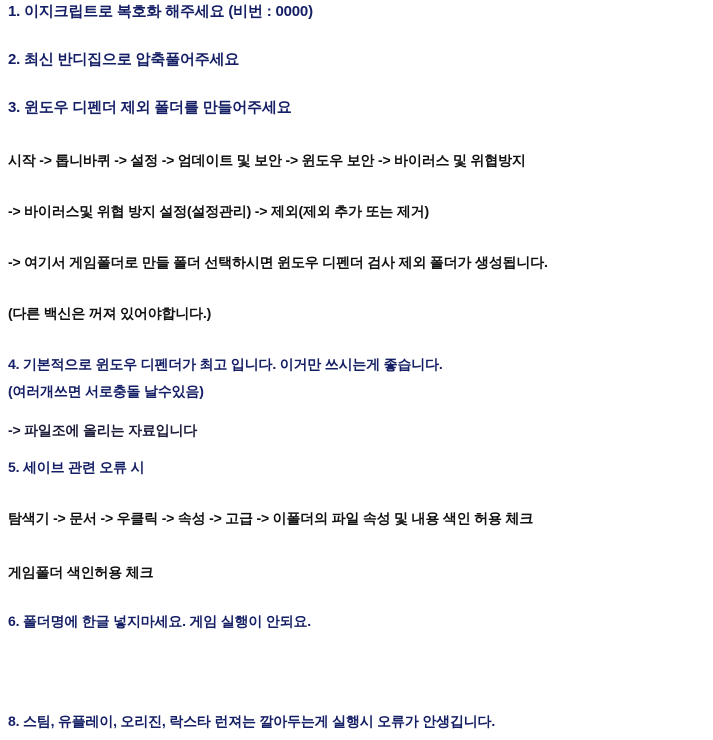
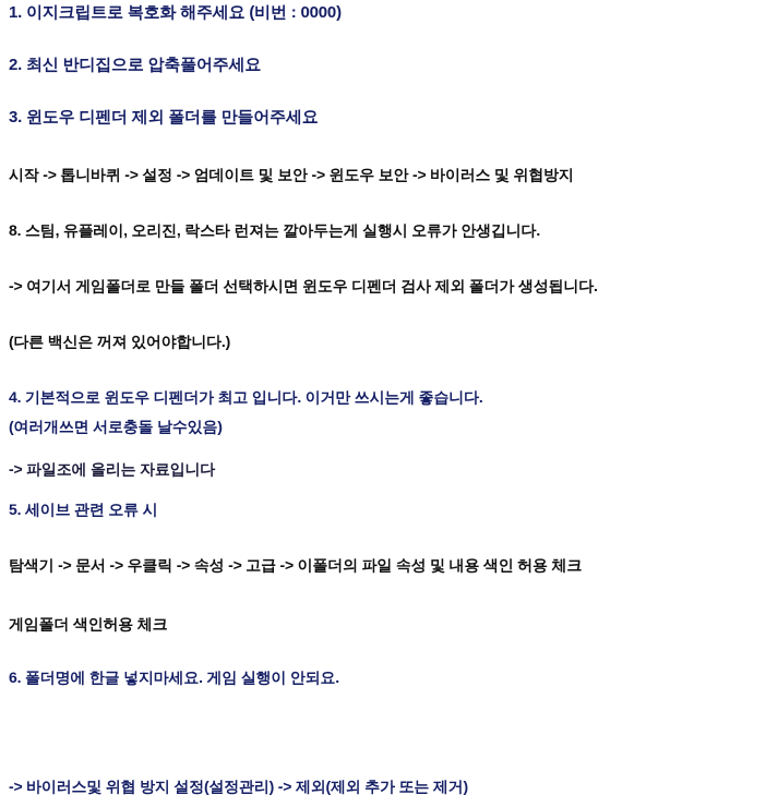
  1. 이지크립트로 복호화 해주세요 (비번 : 0000)
  2. 최신 반디집으로 압축풀어주세요
  3. 윈도우 디펜더 제외 폴더를 만들어주세요
  시작 -> 톱니바퀴 -> 설정 -> 엄데이트 및 보안 -> 윈도우 보안 -> 바이러스 및 위협방지
- -> 바이러스및 위협 방지 설정(설정관리) -> 제외(제외 추가 또는 제거)
+ 8. 스팀, 유플레이, 오리진, 락스타 런져는 깔아두는게 실행시 오류가 안생깁니다.
  -> 여기서 게임폴더로 만들 폴더 선택하시면 윈도우 디펜더 검사 제외 폴더가 생성됩니다.
  (다른 백신은 꺼져 있어야합니다.)
  4. 기본적으로 윈도우 디펜더가 최고 입니다. 이거만 쓰시는게 좋습니다.
  (여러개쓰면 서로충돌 날수있음)
  -> 파일조에 올리는 자료입니다
  5. 세이브 관련 오류 시
  탐색기 -> 문서 -> 우클릭 -> 속성 -> 고급 -> 이폴더의 파일 속성 및 내용 색인 허용 체크
  게임폴더 색인허용 체크
  6. 폴더명에 한글 넣지마세요. 게임 실행이 안되요.
- 8. 스팀, 유플레이, 오리진, 락스타 런져는 깔아두는게 실행시 오류가 안생깁니다.
+ -> 바이러스및 위협 방지 설정(설정관리) -> 제외(제외 추가 또는 제거)
